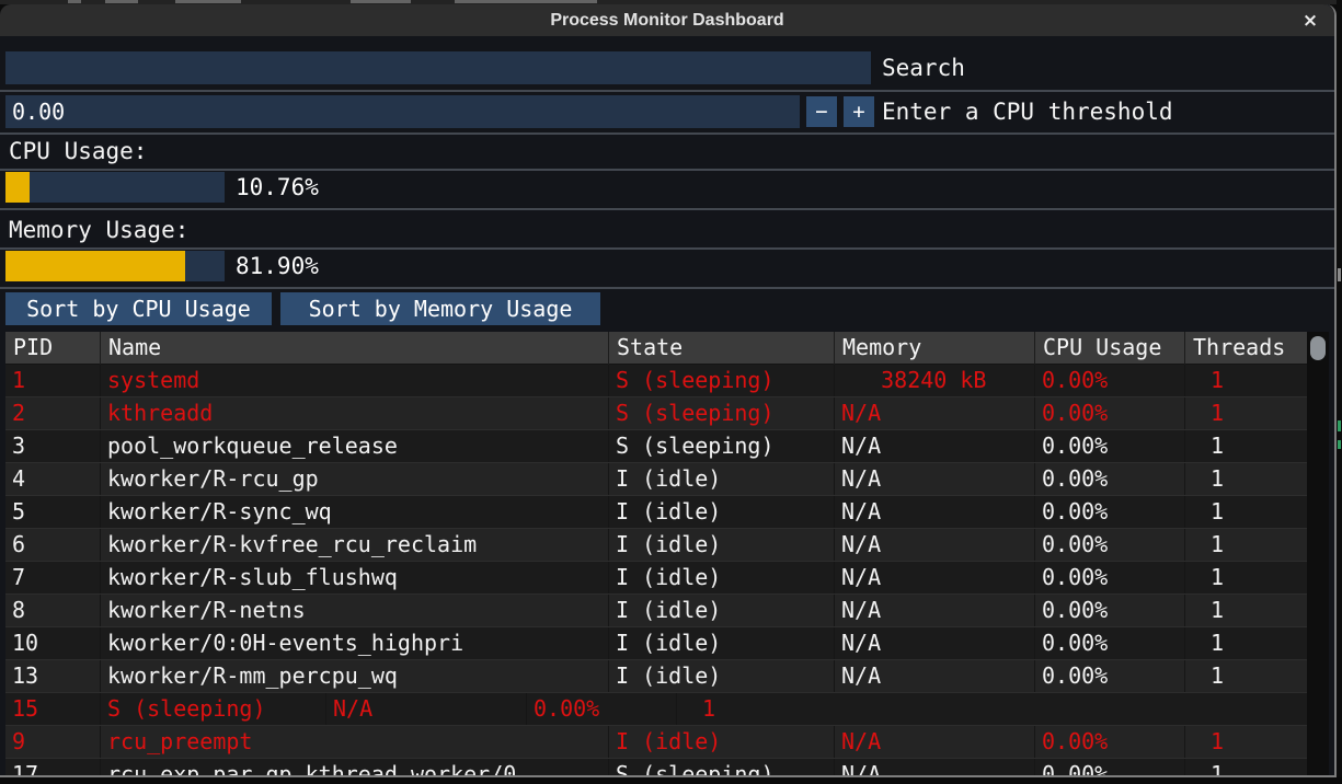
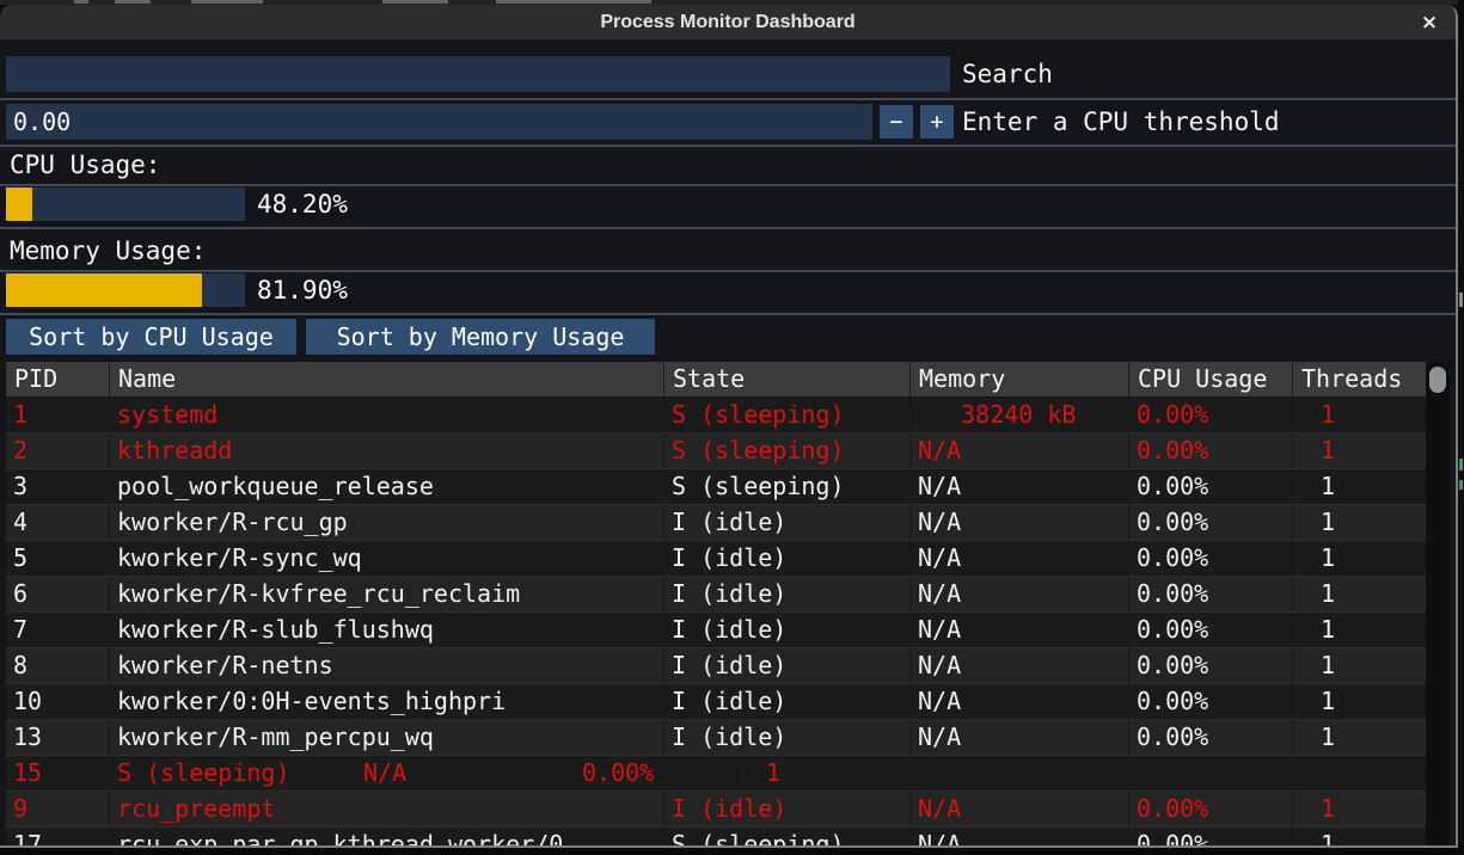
  Process Monitor Dashboard
  ×
  Search
  0.00
  −
  +
  Enter a CPU threshold
  CPU Usage:
- 10.76%
+ 48.20%
  Memory Usage:
  81.90%
  Sort by CPU Usage
  Sort by Memory Usage
  PID
  Name
  State
  Memory
  CPU Usage
  Threads
  1
  systemd
  S (sleeping)
  38240 kB
  0.00%
  1
  2
  kthreadd
  S (sleeping)
  N/A
  0.00%
  1
  3
  pool_workqueue_release
  S (sleeping)
  N/A
  0.00%
  1
  4
  kworker/R-rcu_gp
  I (idle)
  N/A
  0.00%
  1
  5
  kworker/R-sync_wq
  I (idle)
  N/A
  0.00%
  1
  6
  kworker/R-kvfree_rcu_reclaim
  I (idle)
  N/A
  0.00%
  1
  7
  kworker/R-slub_flushwq
  I (idle)
  N/A
  0.00%
  1
  8
  kworker/R-netns
  I (idle)
  N/A
  0.00%
  1
  10
  kworker/0:0H-events_highpri
  I (idle)
  N/A
  0.00%
  1
  13
  kworker/R-mm_percpu_wq
  I (idle)
  N/A
  0.00%
  1
  15
  S (sleeping)
  N/A
  0.00%
  1
  9
  rcu_preempt
  I (idle)
  N/A
  0.00%
  1
  17
  rcu_exp_par_gp_kthread_worker/0
  S (sleeping)
  N/A
  0.00%
  1
